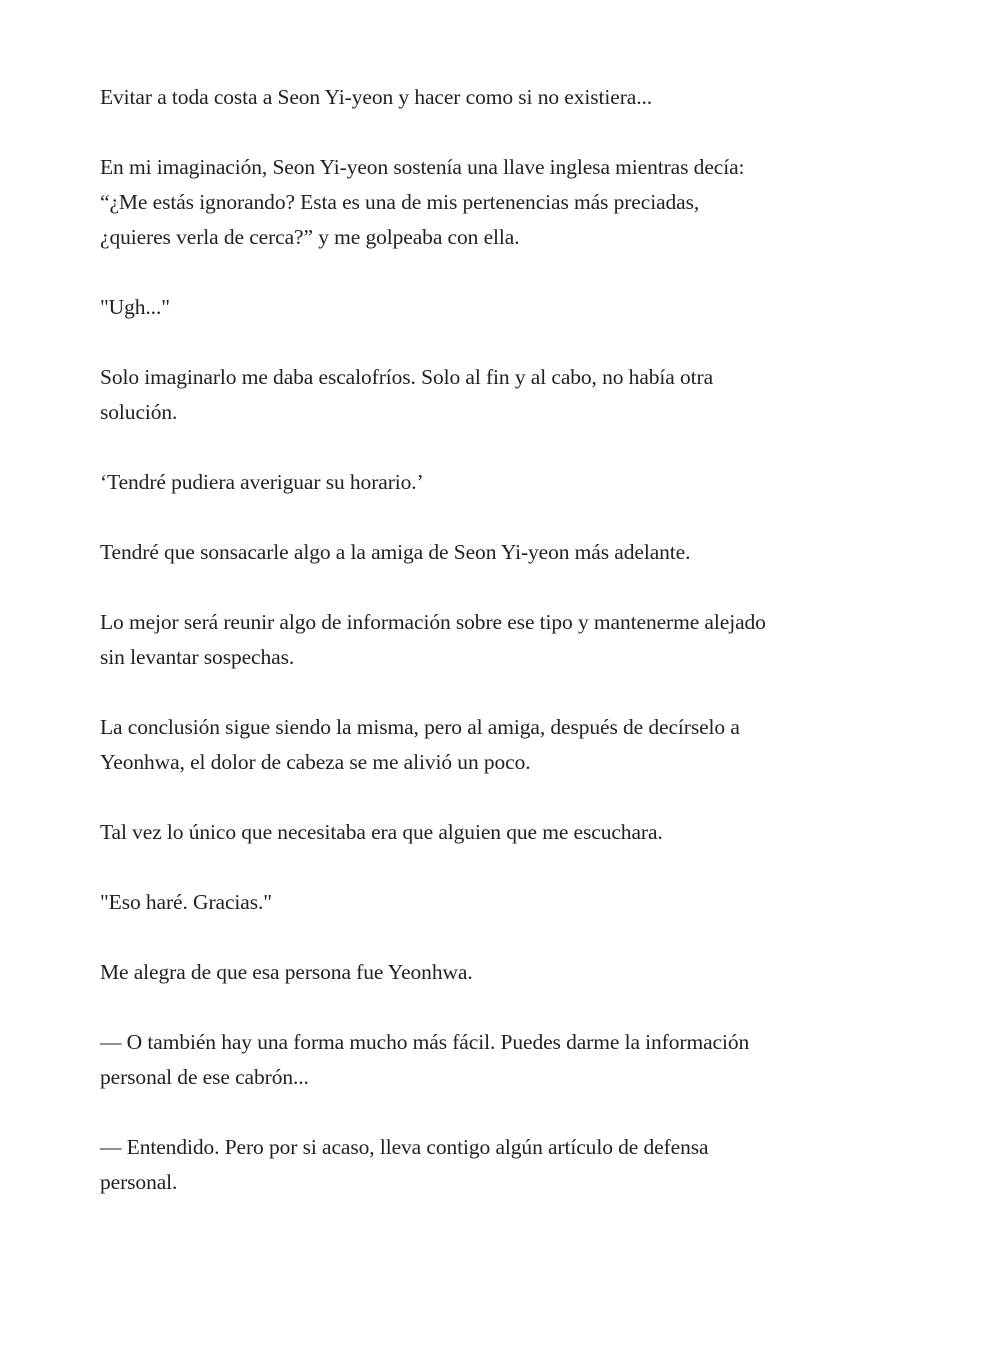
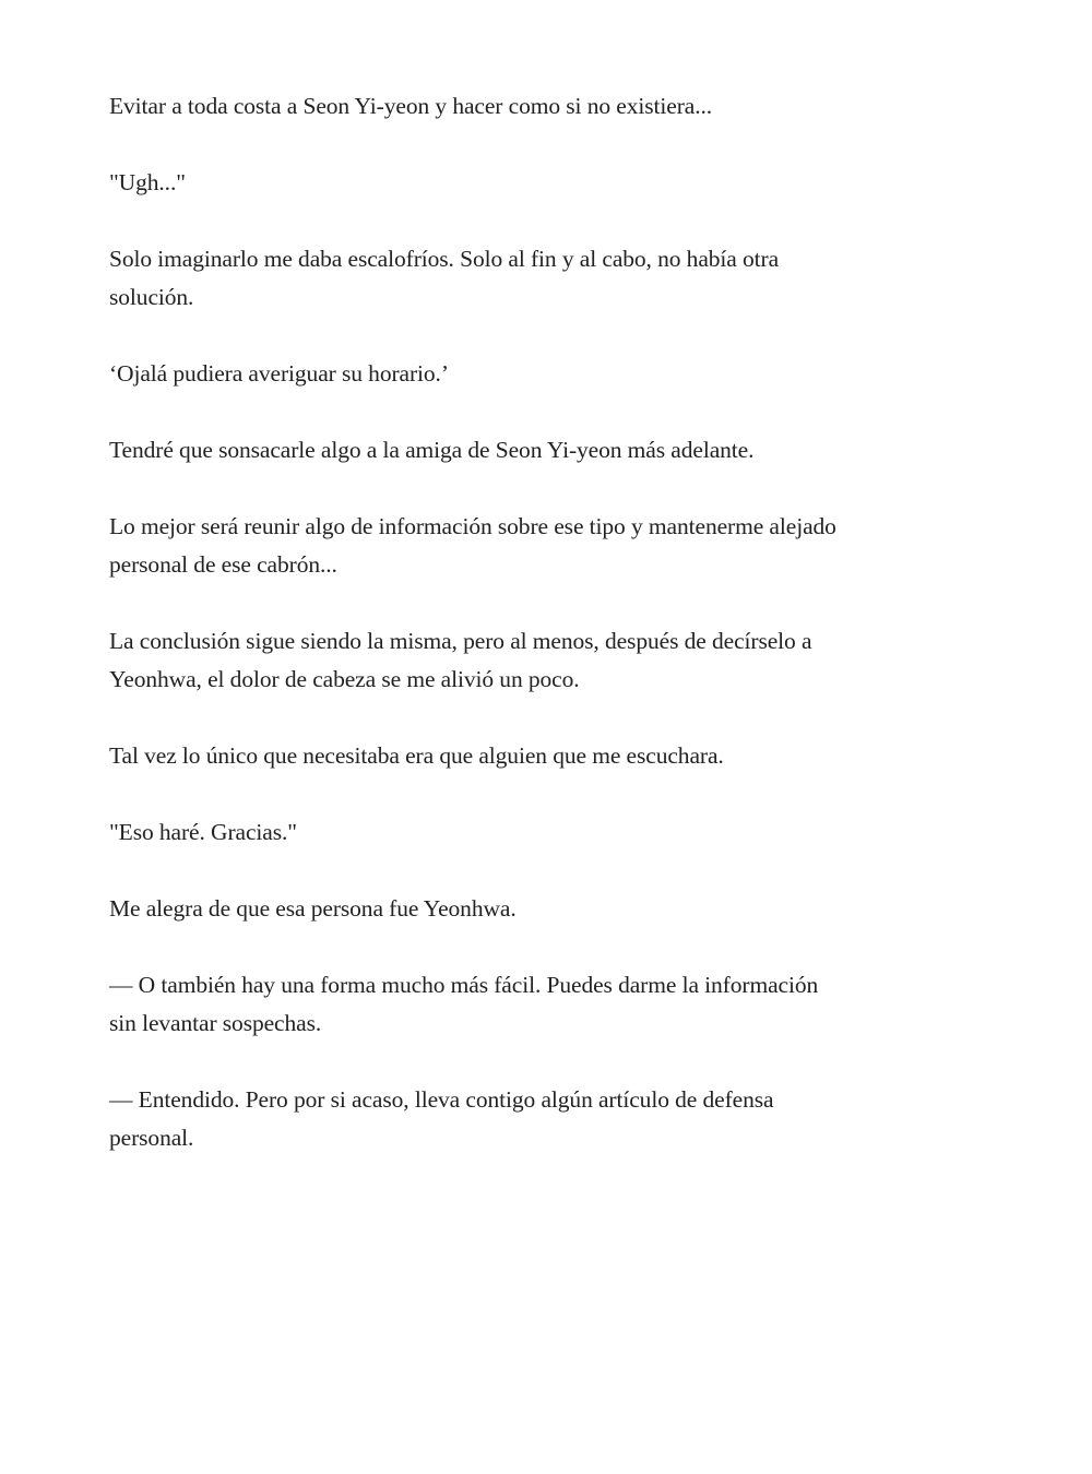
  Evitar a toda costa a Seon Yi-yeon y hacer como si no existiera...
- En mi imaginación, Seon Yi-yeon sostenía una llave inglesa mientras decía:
- “¿Me estás ignorando? Esta es una de mis pertenencias más preciadas,
- ¿quieres verla de cerca?” y me golpeaba con ella.
  "Ugh..."
  Solo imaginarlo me daba escalofríos. Solo al fin y al cabo, no había otra
  solución.
- ‘Tendré pudiera averiguar su horario.’
+ ‘Ojalá pudiera averiguar su horario.’
  Tendré que sonsacarle algo a la amiga de Seon Yi-yeon más adelante.
  Lo mejor será reunir algo de información sobre ese tipo y mantenerme alejado
- sin levantar sospechas.
+ personal de ese cabrón...
- La conclusión sigue siendo la misma, pero al amiga, después de decírselo a
+ La conclusión sigue siendo la misma, pero al menos, después de decírselo a
  Yeonhwa, el dolor de cabeza se me alivió un poco.
  Tal vez lo único que necesitaba era que alguien que me escuchara.
  "Eso haré. Gracias."
  Me alegra de que esa persona fue Yeonhwa.
  — O también hay una forma mucho más fácil. Puedes darme la información
- personal de ese cabrón...
+ sin levantar sospechas.
  — Entendido. Pero por si acaso, lleva contigo algún artículo de defensa
  personal.
